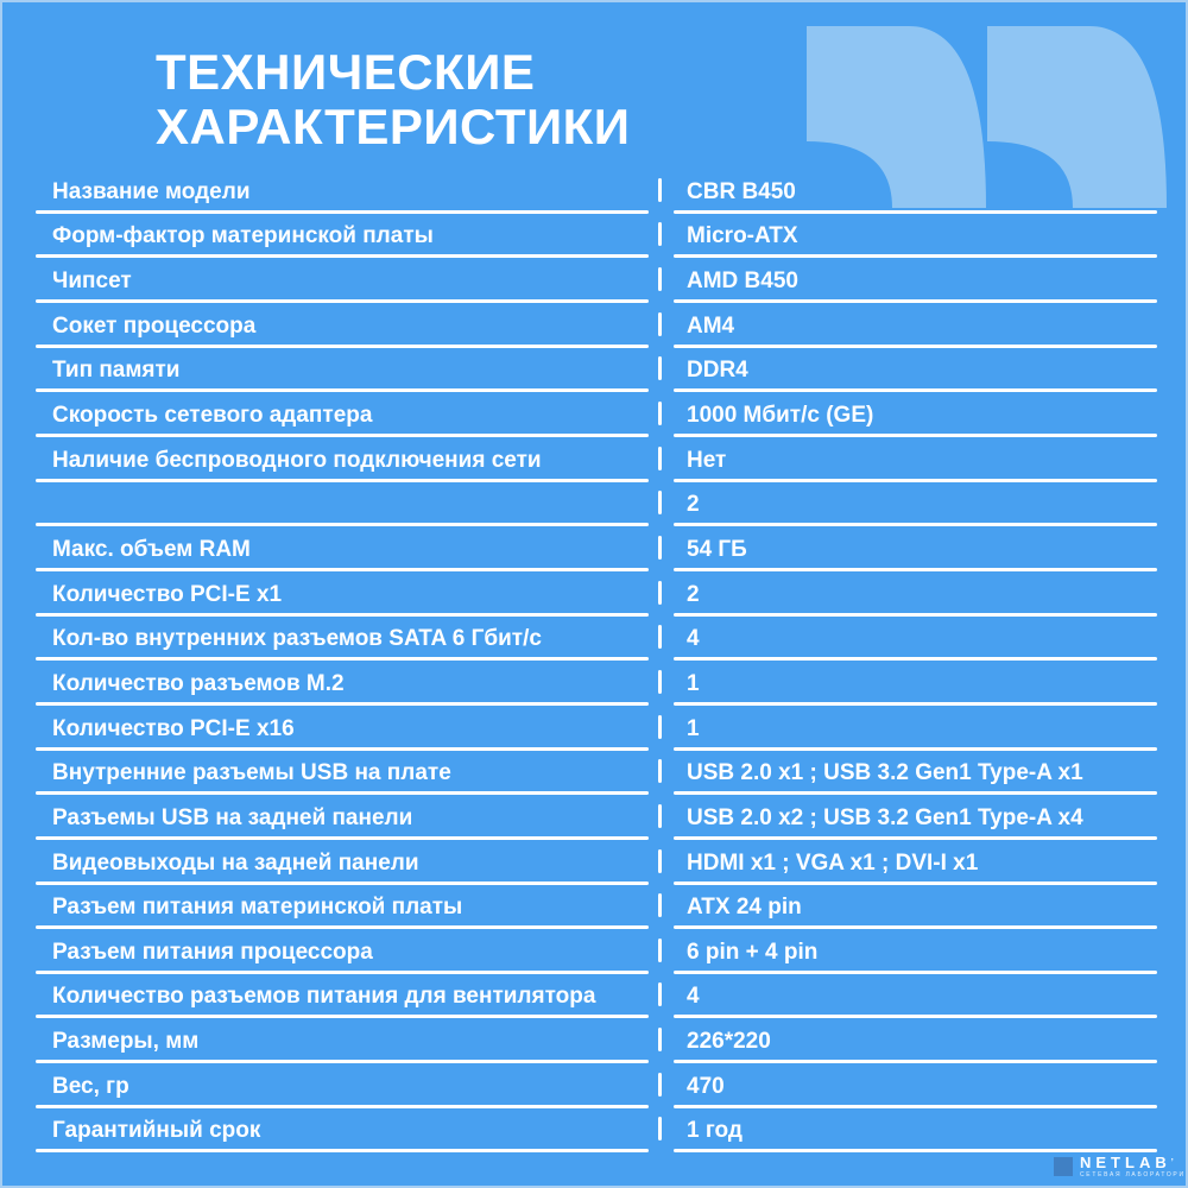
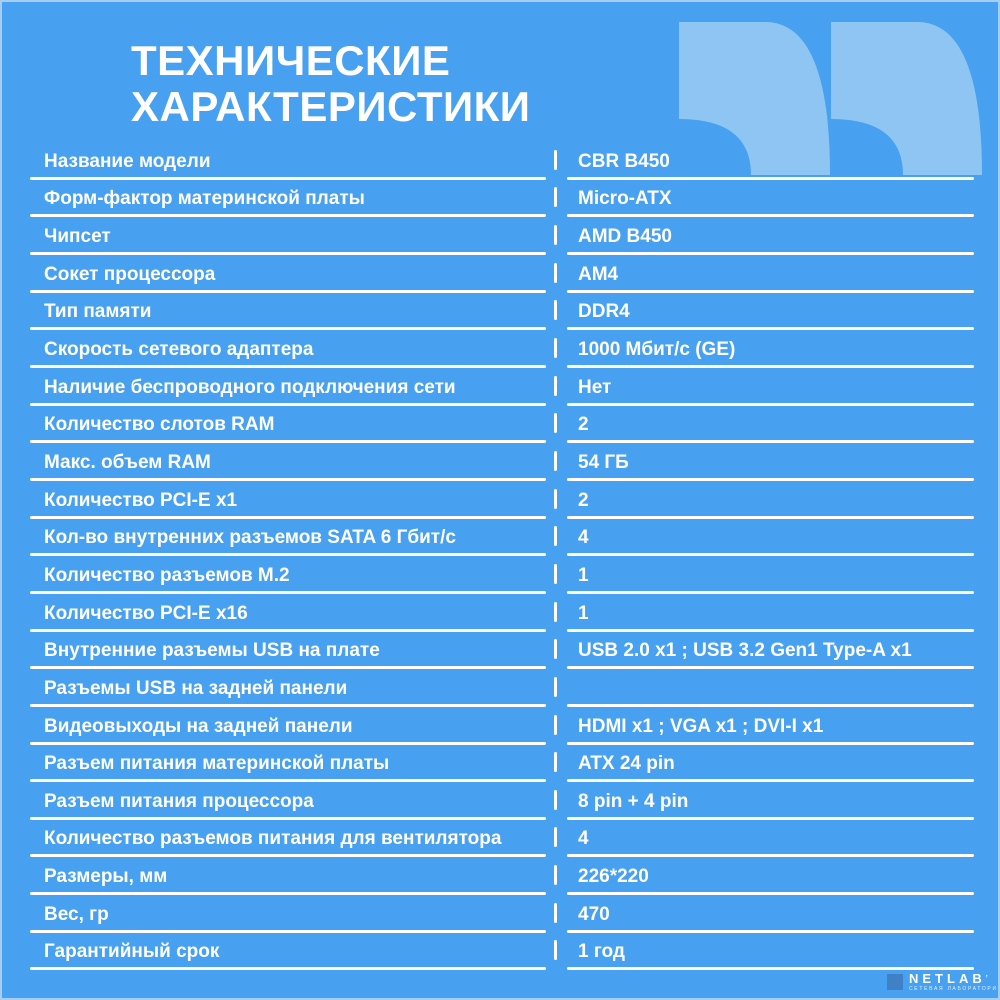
  ТЕХНИЧЕСКИЕ
  ХАРАКТЕРИСТИКИ
  Название модели
  CBR B450
  Форм-фактор материнской платы
  Micro-ATX
  Чипсет
  AMD B450
  Сокет процессора
  AM4
  Тип памяти
  DDR4
  Скорость сетевого адаптера
  1000 Мбит/с (GE)
  Наличие беспроводного подключения сети
  Нет
+ Количество слотов RAM
  2
  Макс. объем RAM
  54 ГБ
  Количество PCI-E x1
  2
  Кол-во внутренних разъемов SATA 6 Гбит/с
  4
  Количество разъемов M.2
  1
  Количество PCI-E x16
  1
  Внутренние разъемы USB на плате
  USB 2.0 x1 ; USB 3.2 Gen1 Type-A x1
  Разъемы USB на задней панели
- USB 2.0 x2 ; USB 3.2 Gen1 Type-A x4
  Видеовыходы на задней панели
  HDMI x1 ; VGA x1 ; DVI-I x1
  Разъем питания материнской платы
  ATX 24 pin
  Разъем питания процессора
- 6 pin + 4 pin
+ 8 pin + 4 pin
  Количество разъемов питания для вентилятора
  4
  Размеры, мм
  226*220
  Вес, гр
  470
  Гарантийный срок
  1 год
  NETLAB
